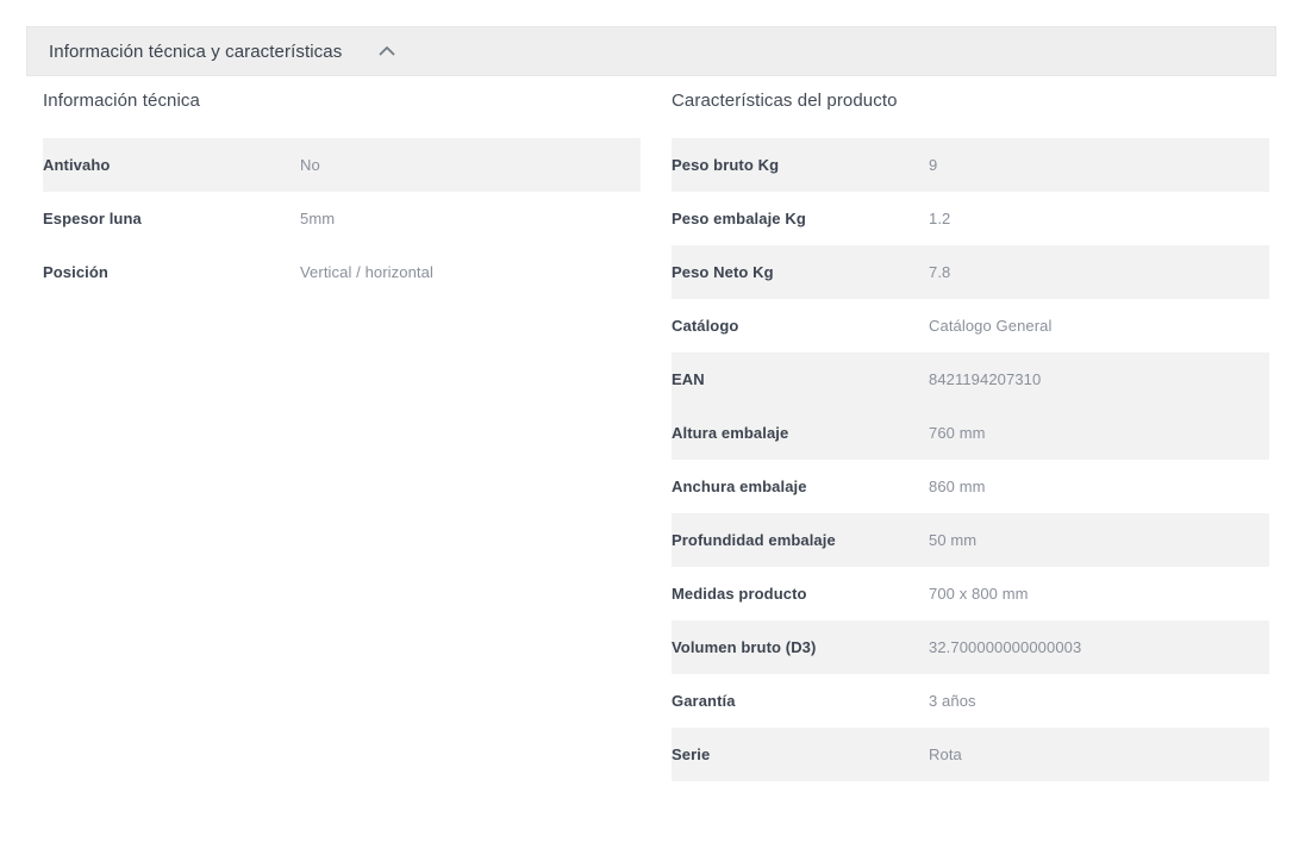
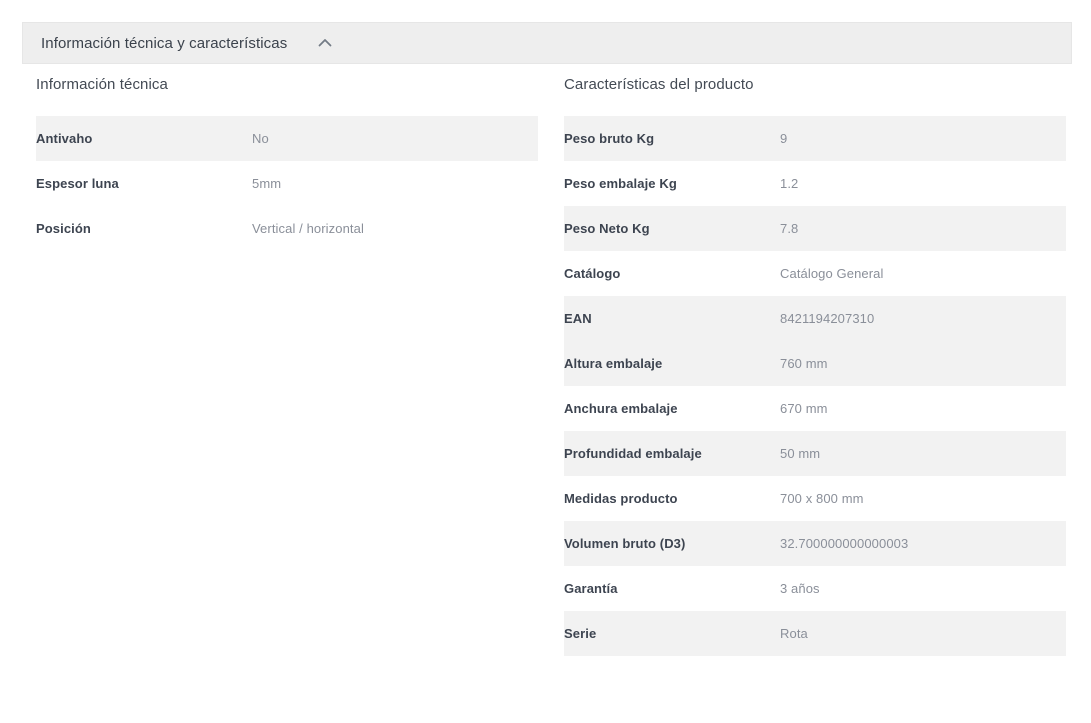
  Información técnica y características
  Información técnica
  Antivaho	No
  Espesor luna	5mm
  Posición	Vertical / horizontal
  Características del producto
  Peso bruto Kg	9
  Peso embalaje Kg	1.2
  Peso Neto Kg	7.8
  Catálogo	Catálogo General
  EAN	8421194207310
  Altura embalaje	760 mm
- Anchura embalaje	860 mm
+ Anchura embalaje	670 mm
  Profundidad embalaje	50 mm
  Medidas producto	700 x 800 mm
  Volumen bruto (D3)	32.700000000000003
  Garantía	3 años
  Serie	Rota
